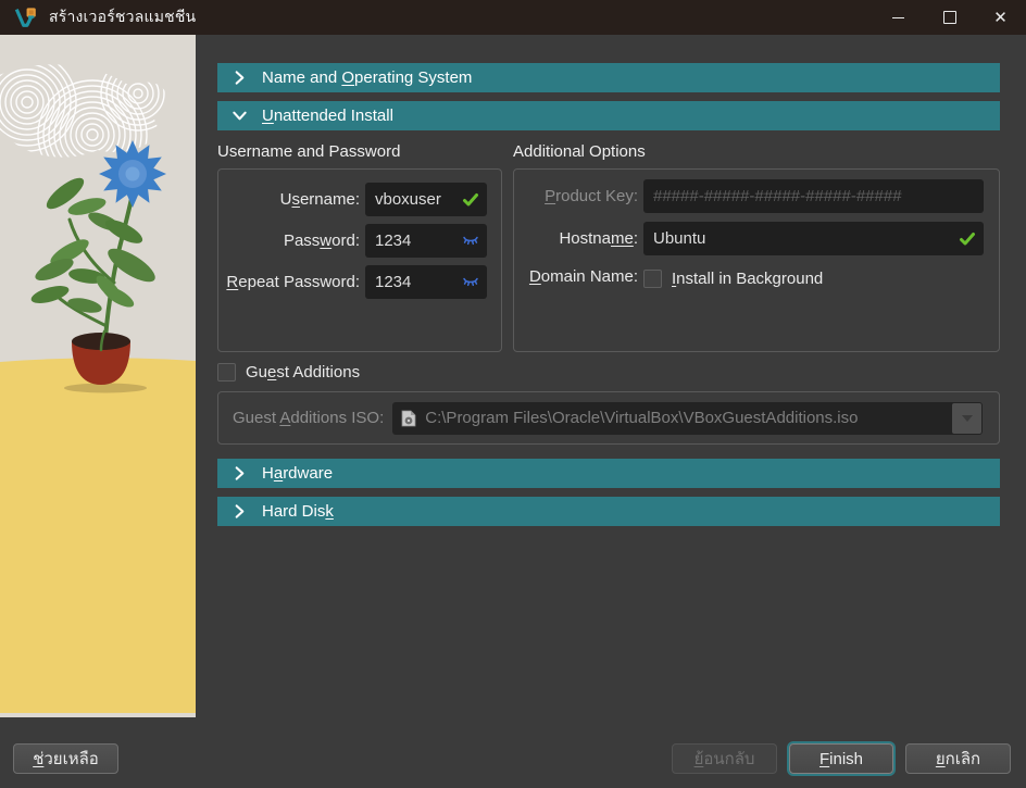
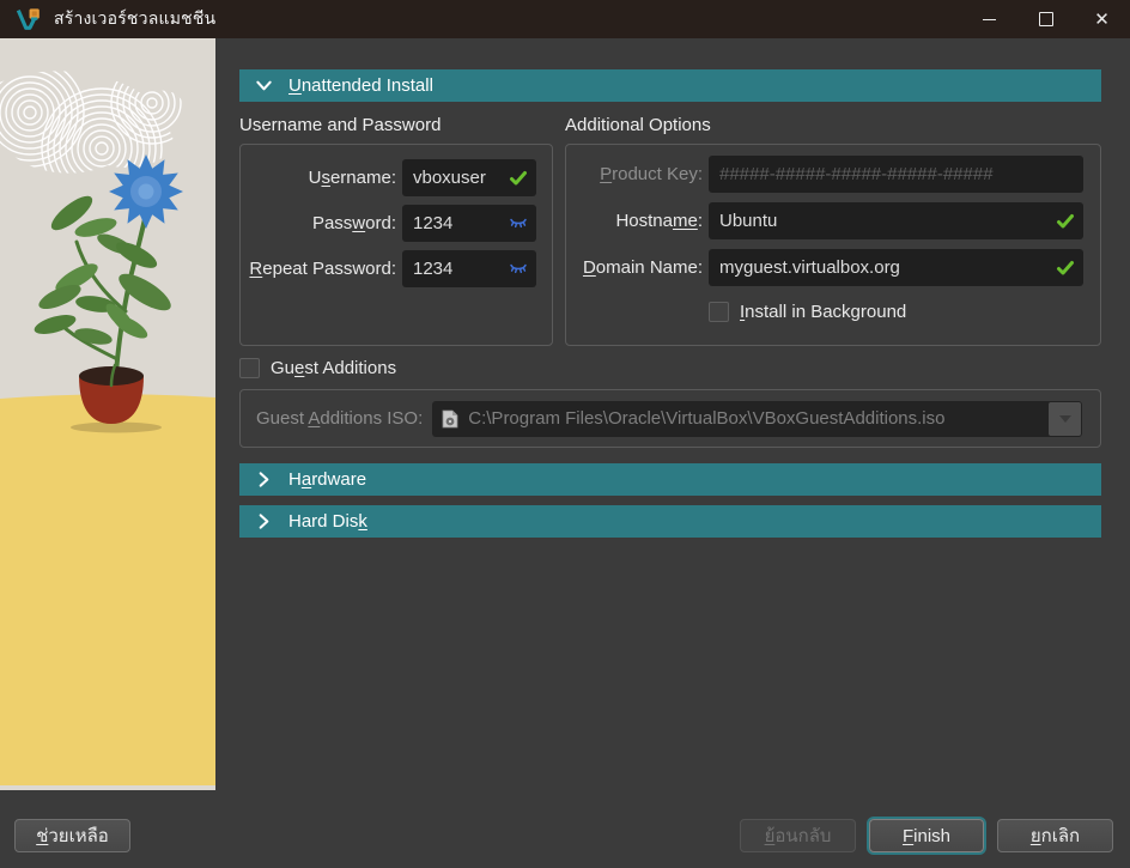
  สร้างเวอร์ชวลแมชชีน
  ✕
- Name and Operating System
  Unattended Install
  Username and Password
  Additional Options
  Username:
  vboxuser
  Password:
  1234
  Repeat Password:
  1234
  Product Key:
  #####-#####-#####-#####-#####
  Hostname:
  Ubuntu
  Domain Name:
+ myguest.virtualbox.org
  Install in Background
  Guest Additions
  Guest Additions ISO:
  C:\Program Files\Oracle\VirtualBox\VBoxGuestAdditions.iso
  Hardware
  Hard Disk
  ช่วยเหลือ
  ย้อนกลับ
  Finish
  ยกเลิก
